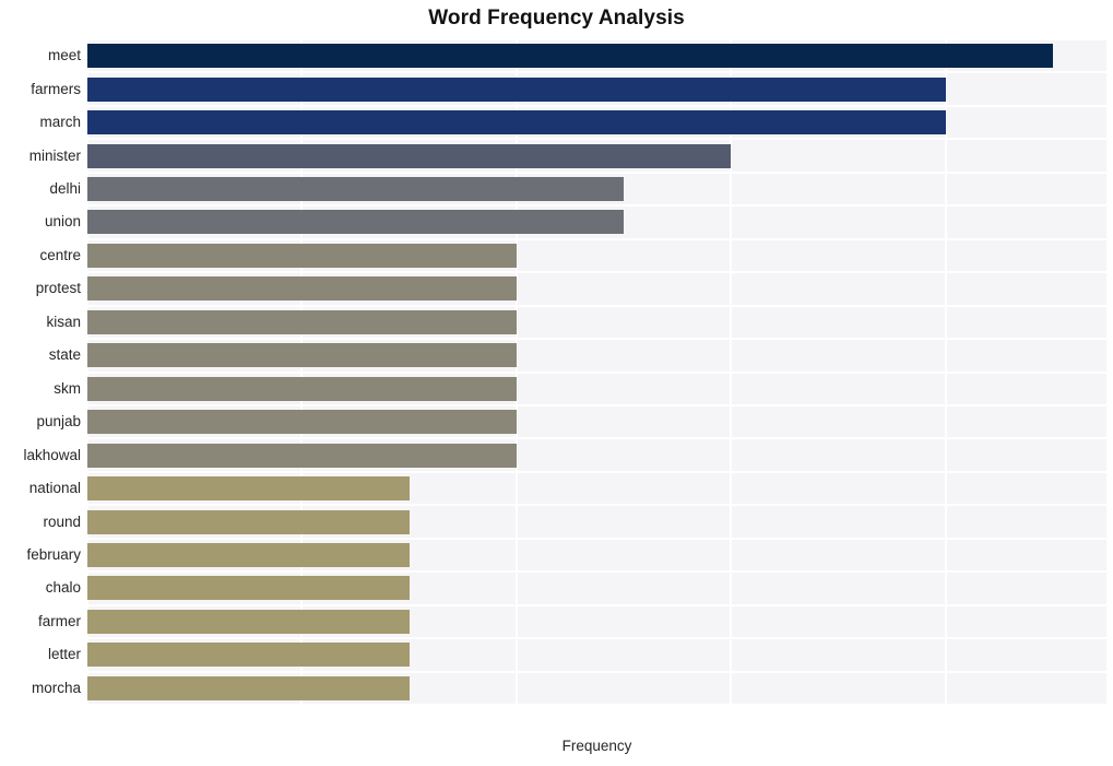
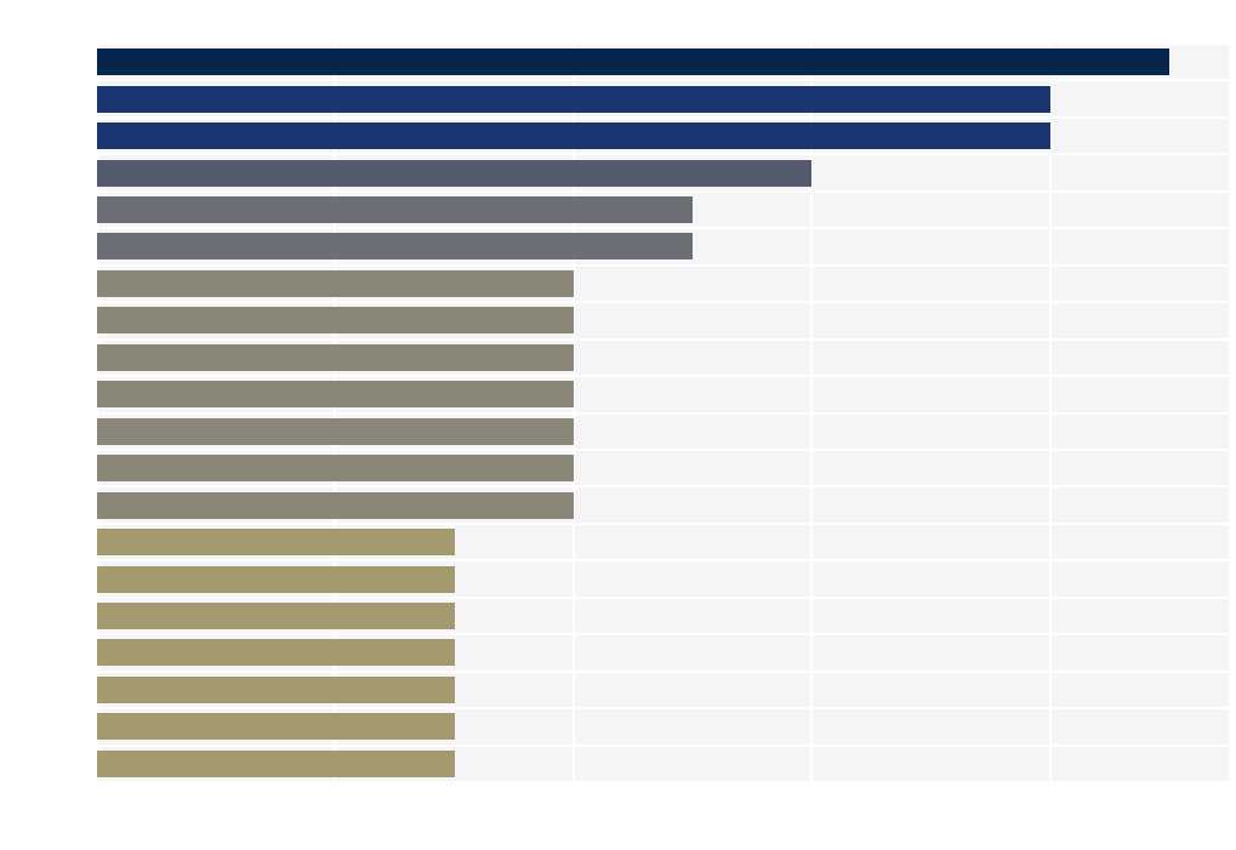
- Word Frequency Analysis
- meet
- farmers
- march
- minister
- delhi
- union
- centre
- protest
- kisan
- state
- skm
- punjab
- lakhowal
- national
- round
- february
- chalo
- farmer
- letter
- morcha
- Frequency
